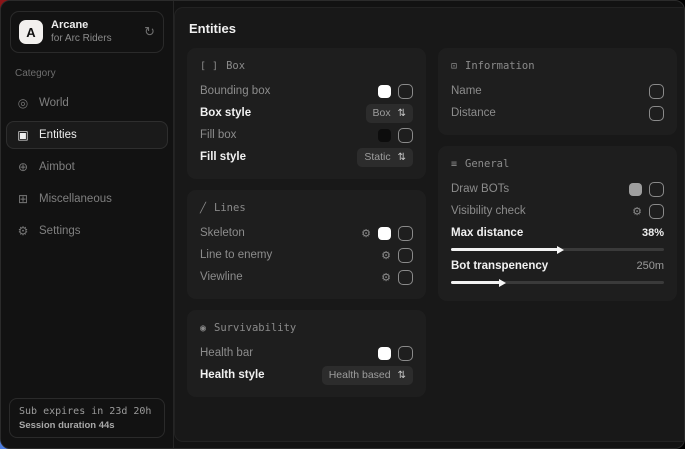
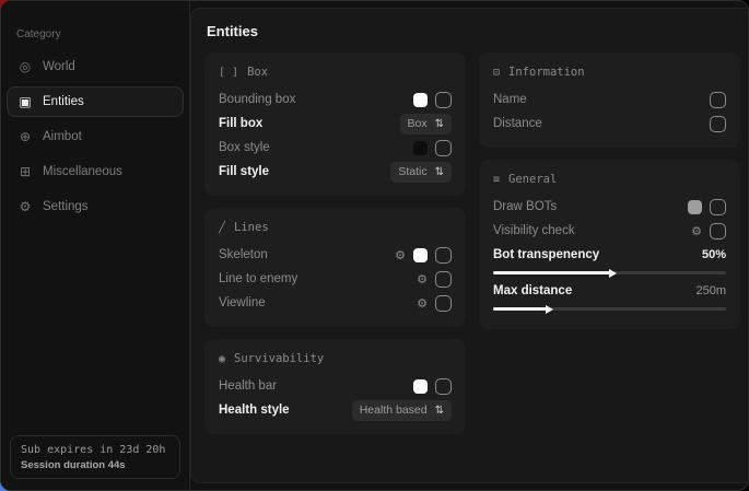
- A
- Arcane
- for Arc Riders
- ↻
  Category
  ◎
  World
  ▣
  Entities
  ⊕
  Aimbot
  ⊞
  Miscellaneous
  ⚙
  Settings
  Sub expires in 23d 20h
  Session duration 44s
  Entities
  [ ]
  Box
  Bounding box
- Box style
+ Fill box
  Box
  ⇅
- Fill box
+ Box style
  Fill style
  Static
  ⇅
  ╱
  Lines
  Skeleton
  ⚙
  Line to enemy
  ⚙
  Viewline
  ⚙
  ◉
  Survivability
  Health bar
  Health style
  Health based
  ⇅
  ⊡
  Information
  Name
  Distance
  ≡
  General
  Draw BOTs
  Visibility check
  ⚙
- Max distance
+ Bot transpenency
- 38%
+ 50%
- Bot transpenency
+ Max distance
  250m
